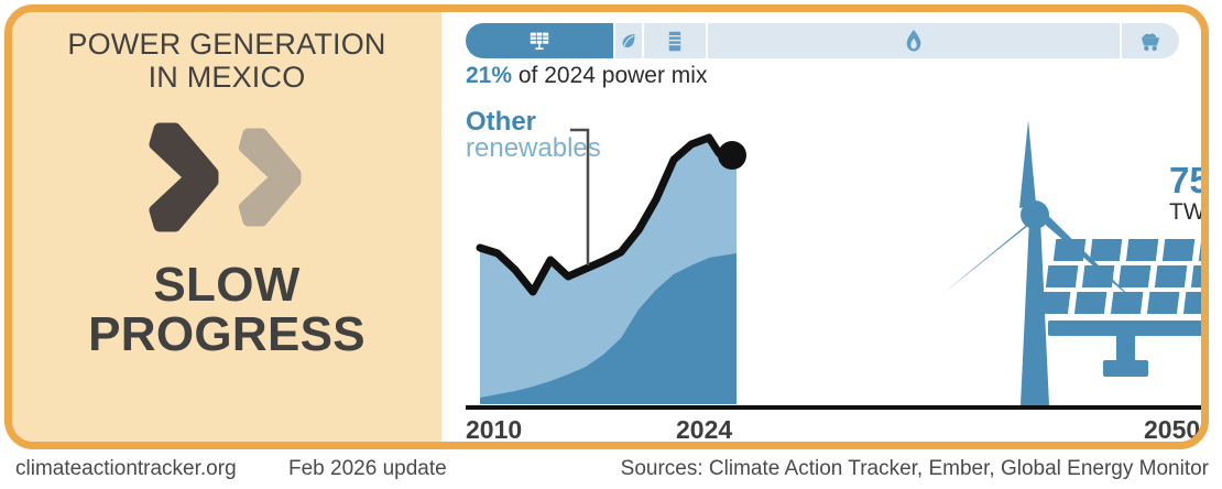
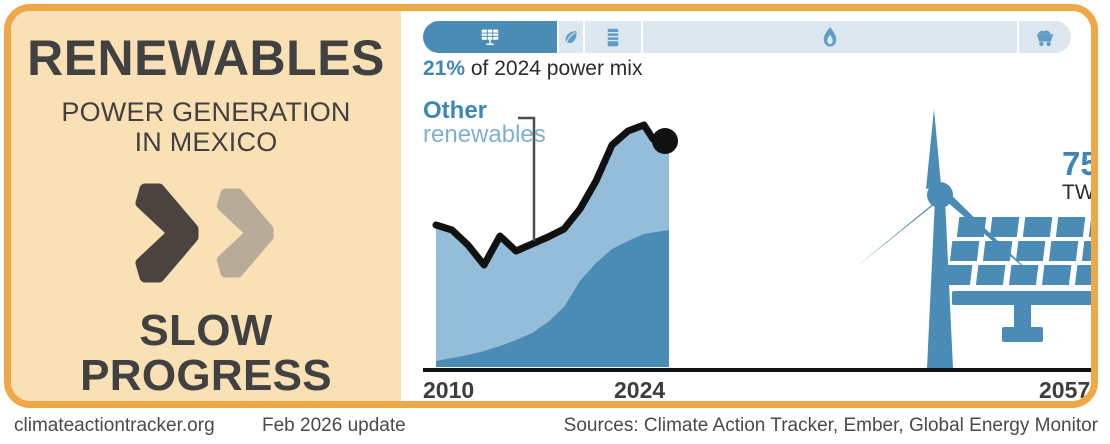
+ RENEWABLES
  POWER GENERATION
  IN MEXICO
  SLOW
  PROGRESS
  21% of 2024 power mix
  Other
  renewables
  75
  2010
  2024
- 2050
+ 2057
  climateactiontracker.org
  Feb 2026 update
  Sources: Climate Action Tracker, Ember, Global Energy Monitor
